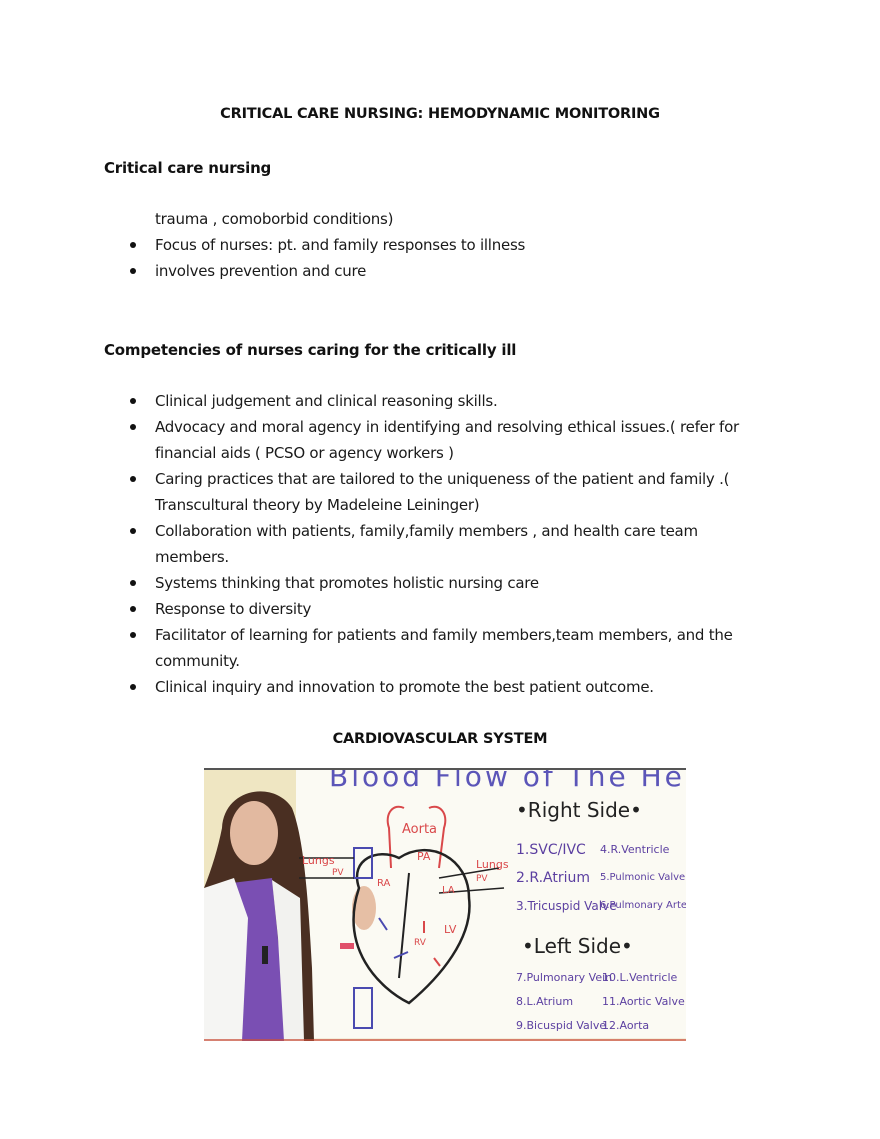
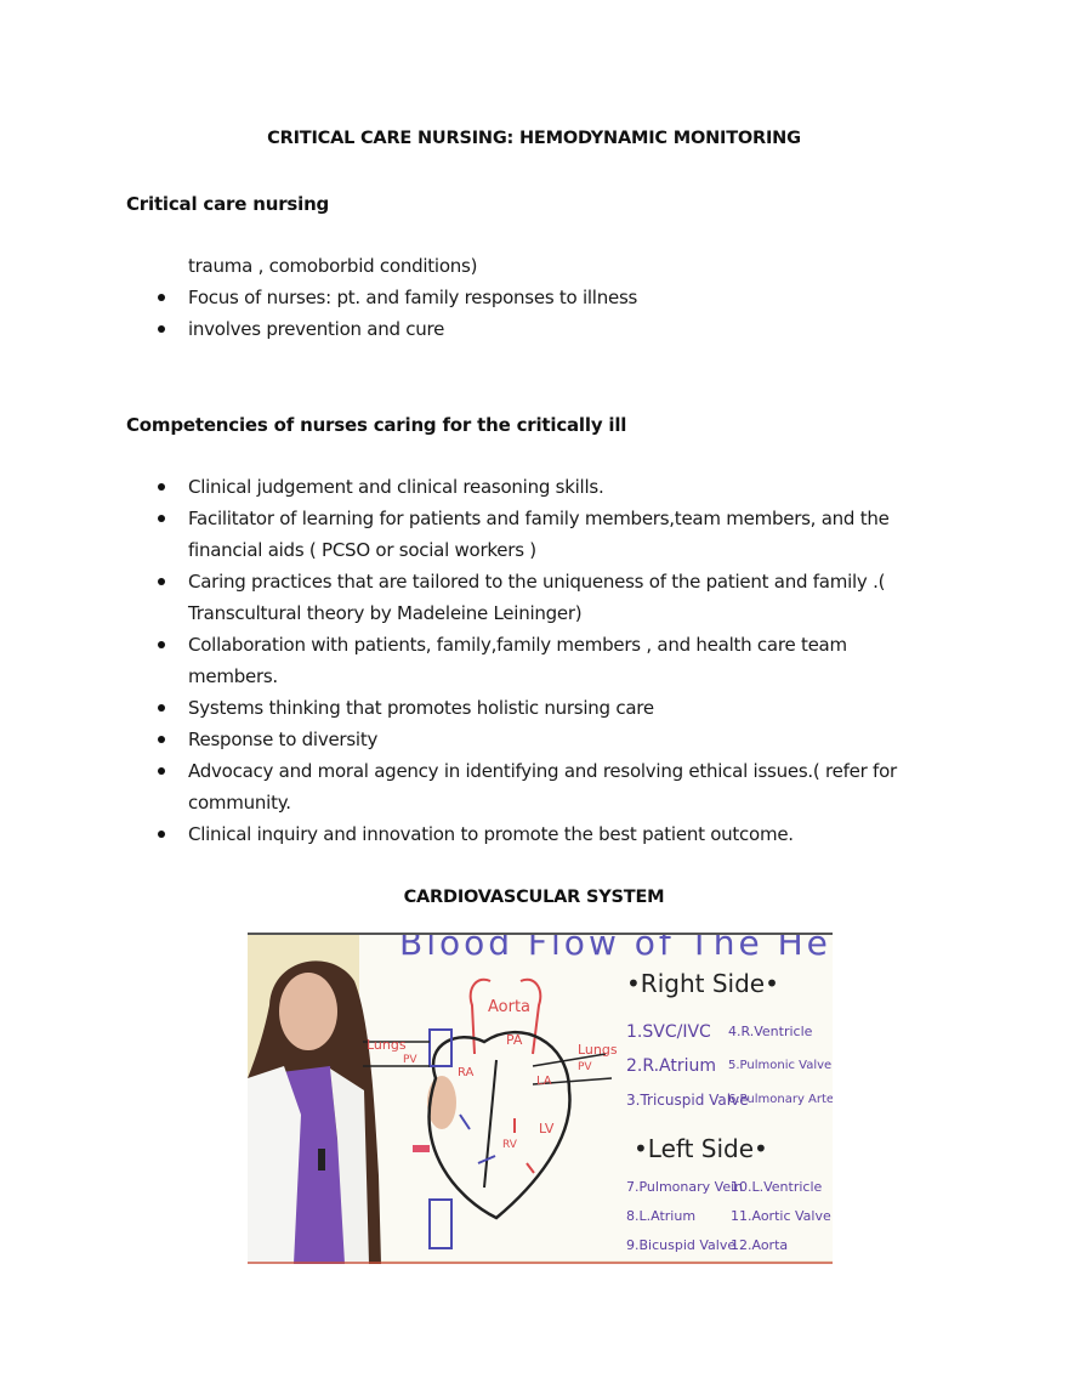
  CRITICAL CARE NURSING: HEMODYNAMIC MONITORING
  Critical care nursing
  trauma , comoborbid conditions)
  Focus of nurses: pt. and family responses to illness
  involves prevention and cure
  Competencies of nurses caring for the critically ill
  Clinical judgement and clinical reasoning skills.
- Advocacy and moral agency in identifying and resolving ethical issues.( refer for
+ Facilitator of learning for patients and family members,team members, and the
- financial aids ( PCSO or agency workers )
+ financial aids ( PCSO or social workers )
  Caring practices that are tailored to the uniqueness of the patient and family .(
  Transcultural theory by Madeleine Leininger)
  Collaboration with patients, family,family members , and health care team
  members.
  Systems thinking that promotes holistic nursing care
  Response to diversity
- Facilitator of learning for patients and family members,team members, and the
+ Advocacy and moral agency in identifying and resolving ethical issues.( refer for
  community.
  Clinical inquiry and innovation to promote the best patient outcome.
  CARDIOVASCULAR SYSTEM
  Blood Flow of The He
  Aorta
  PA
  RA
  LA
  RV
  LV
  Lungs
  Lungs
  PV
  PV
  •Right Side•
  1.SVC/IVC
  2.R.Atrium
  3.Tricuspid Valve
  4.R.Ventricle
  5.Pulmonic Valve
  6.Pulmonary Arte
  •Left Side•
  7.Pulmonary Vein
  8.L.Atrium
  9.Bicuspid Valve
  10.L.Ventricle
  11.Aortic Valve
  12.Aorta
